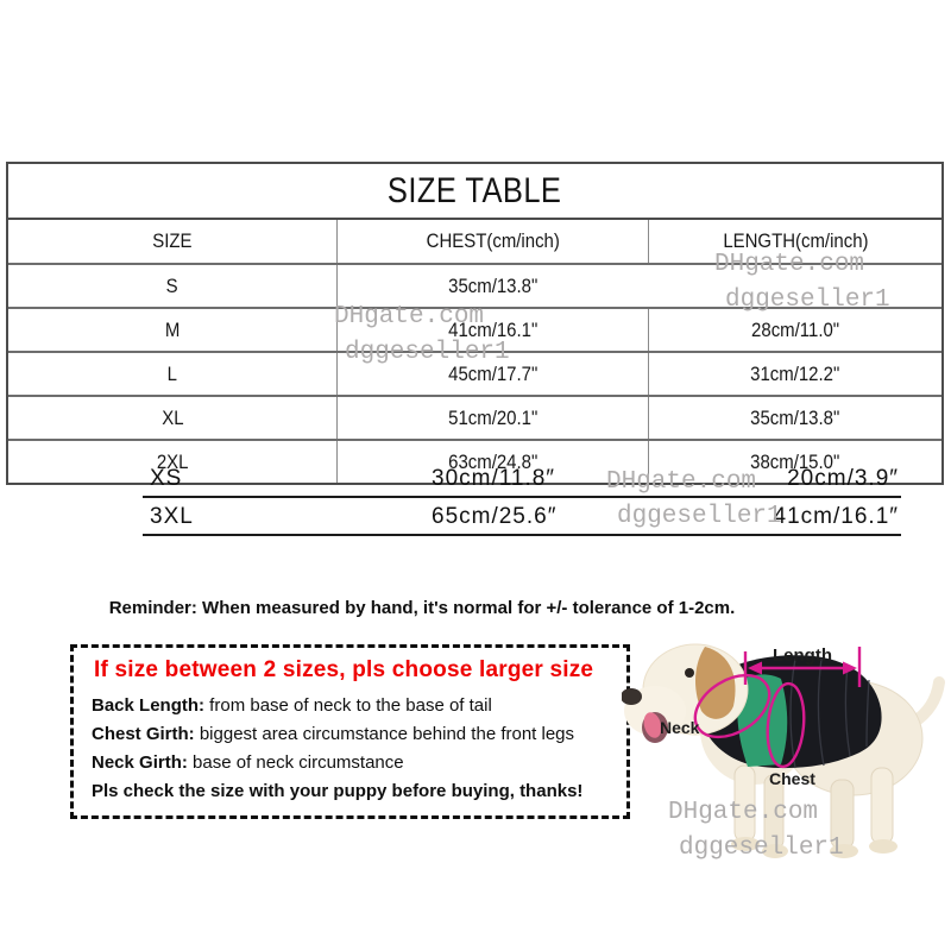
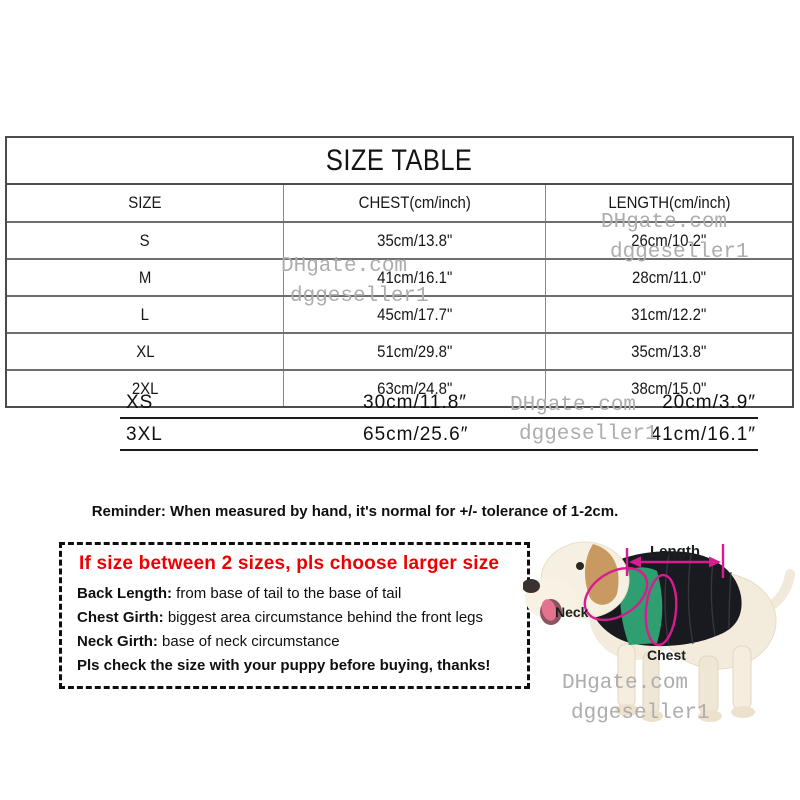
  SIZE TABLE
  SIZE
  CHEST(cm/inch)
  LENGTH(cm/inch)
  S
  35cm/13.8"
+ 26cm/10.2"
  M
  41cm/16.1"
  28cm/11.0"
  L
  45cm/17.7"
  31cm/12.2"
  XL
- 51cm/20.1"
+ 51cm/29.8"
  35cm/13.8"
  2XL
  63cm/24.8"
  38cm/15.0"
  XS
  30cm/11.8″
  20cm/3.9″
  3XL
  65cm/25.6″
  41cm/16.1″
  Reminder: When measured by hand, it's normal for +/- tolerance of 1-2cm.
  If size between 2 sizes, pls choose larger size
- Back Length: from base of neck to the base of tail
+ Back Length: from base of tail to the base of tail
  Chest Girth: biggest area circumstance behind the front legs
  Neck Girth: base of neck circumstance
  Pls check the size with your puppy before buying, thanks!
  Length
  Neck
  Chest
  DHgate.com
  dggeseller1
  DHgate.com
  dggeseller1
  DHgate.com
  dggeseller1
  DHgate.com
  dggeseller1
